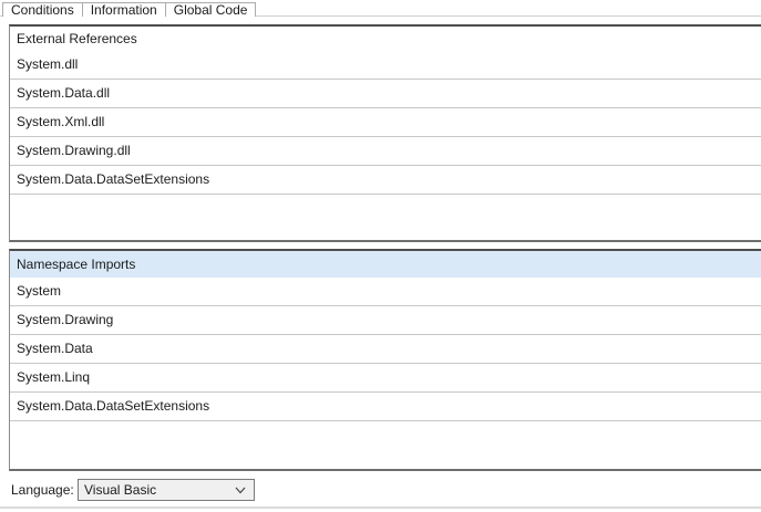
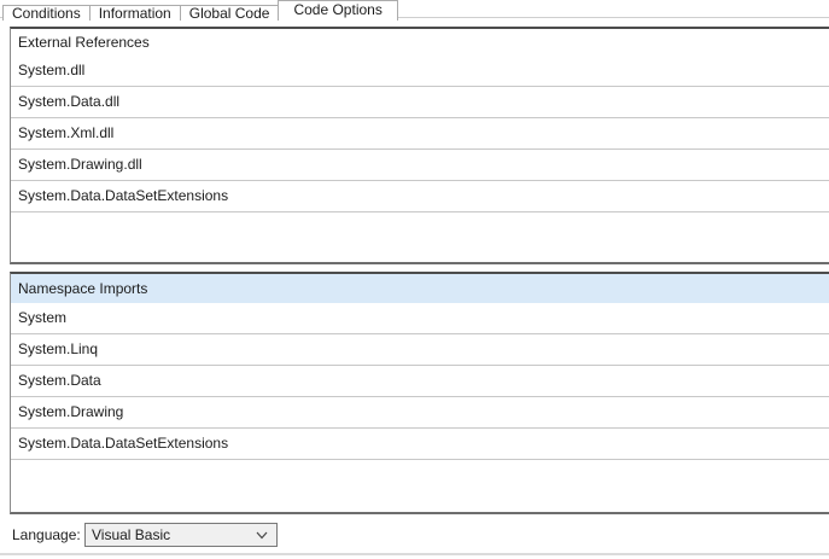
  Conditions
  Information
  Global Code
+ Code Options
  External References
  System.dll
  System.Data.dll
  System.Xml.dll
  System.Drawing.dll
  System.Data.DataSetExtensions
  Namespace Imports
  System
- System.Drawing
+ System.Linq
  System.Data
- System.Linq
+ System.Drawing
  System.Data.DataSetExtensions
  Language:
  Visual Basic
